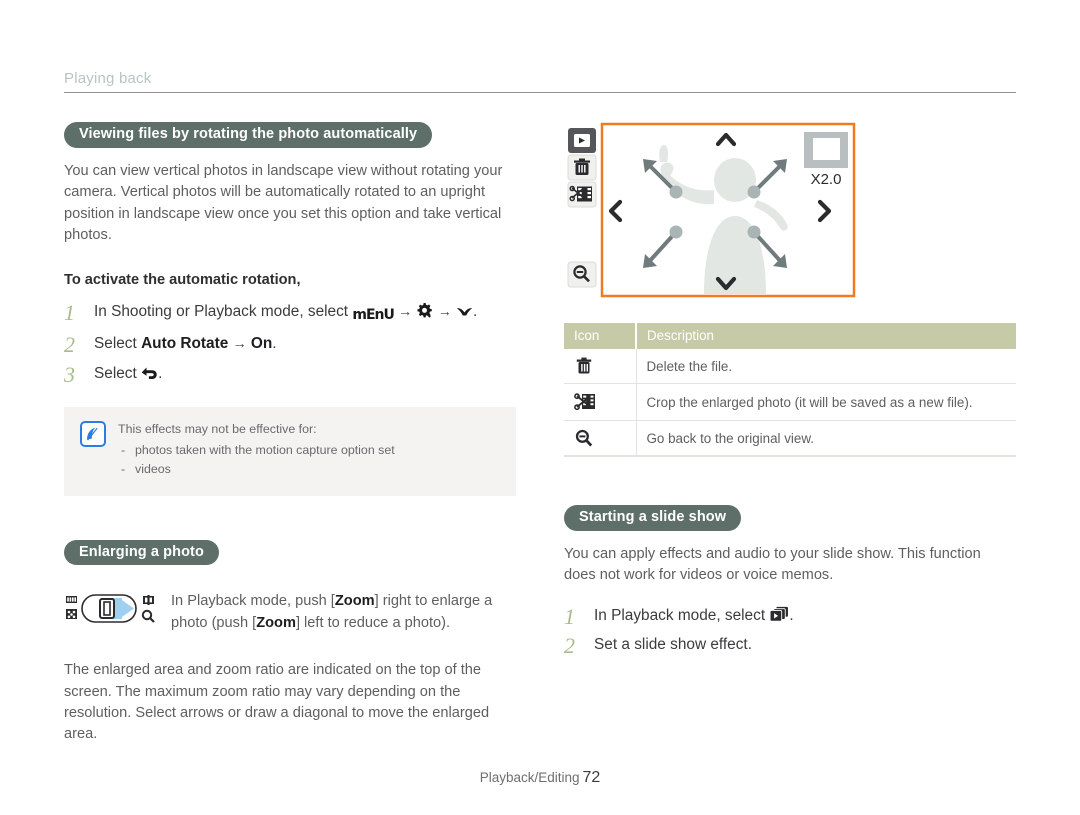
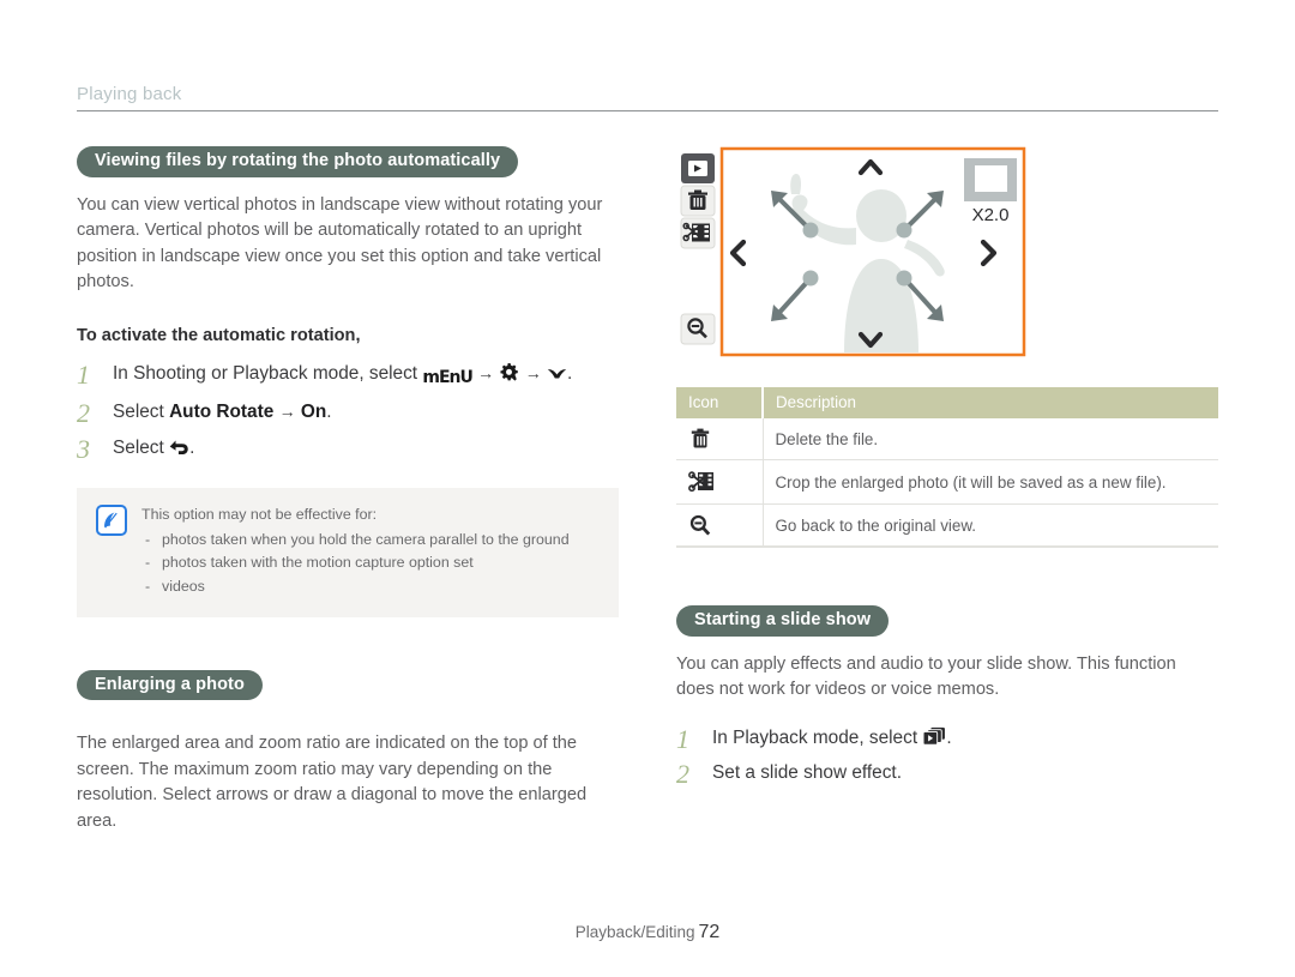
  Playing back
  Viewing files by rotating the photo automatically
  You can view vertical photos in landscape view without rotating your camera. Vertical photos will be automatically rotated to an upright position in landscape view once you set this option and take vertical photos.
  To activate the automatic rotation,
  1
  In Shooting or Playback mode, select mEnU → → .
  2
  Select Auto Rotate → On.
  3
  Select .
- This effects may not be effective for:
+ This option may not be effective for:
+ photos taken when you hold the camera parallel to the ground
  photos taken with the motion capture option set
  videos
  Enlarging a photo
- In Playback mode, push [Zoom] right to enlarge a photo (push [Zoom] left to reduce a photo).
  The enlarged area and zoom ratio are indicated on the top of the screen. The maximum zoom ratio may vary depending on the resolution. Select arrows or draw a diagonal to move the enlarged area.
  X2.0
  Icon	Description
  	Delete the file.
  	Crop the enlarged photo (it will be saved as a new file).
  	Go back to the original view.
  Starting a slide show
  You can apply effects and audio to your slide show. This function does not work for videos or voice memos.
  1
  In Playback mode, select .
  2
  Set a slide show effect.
  Playback/Editing 72
